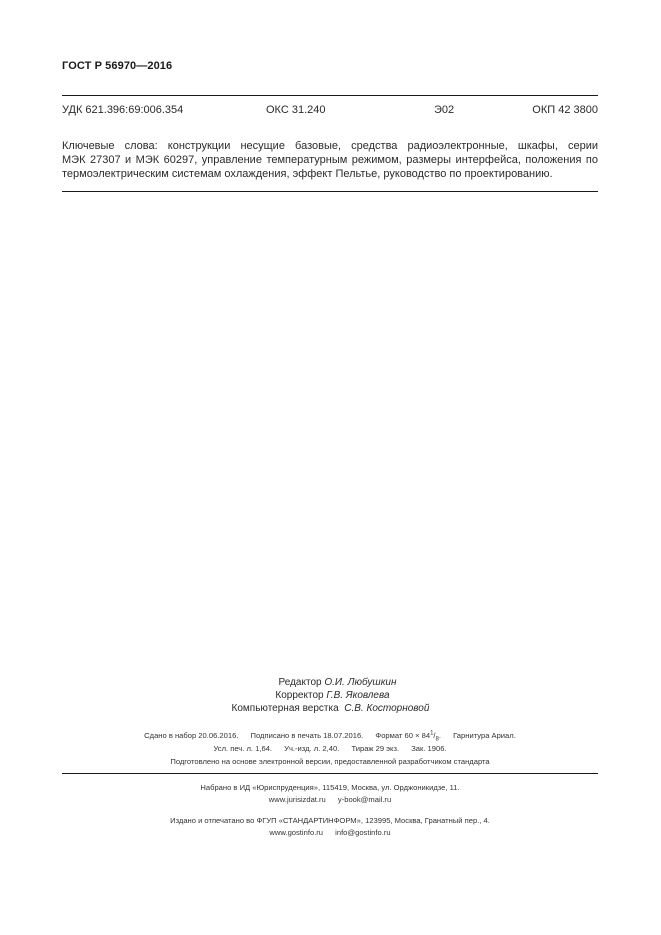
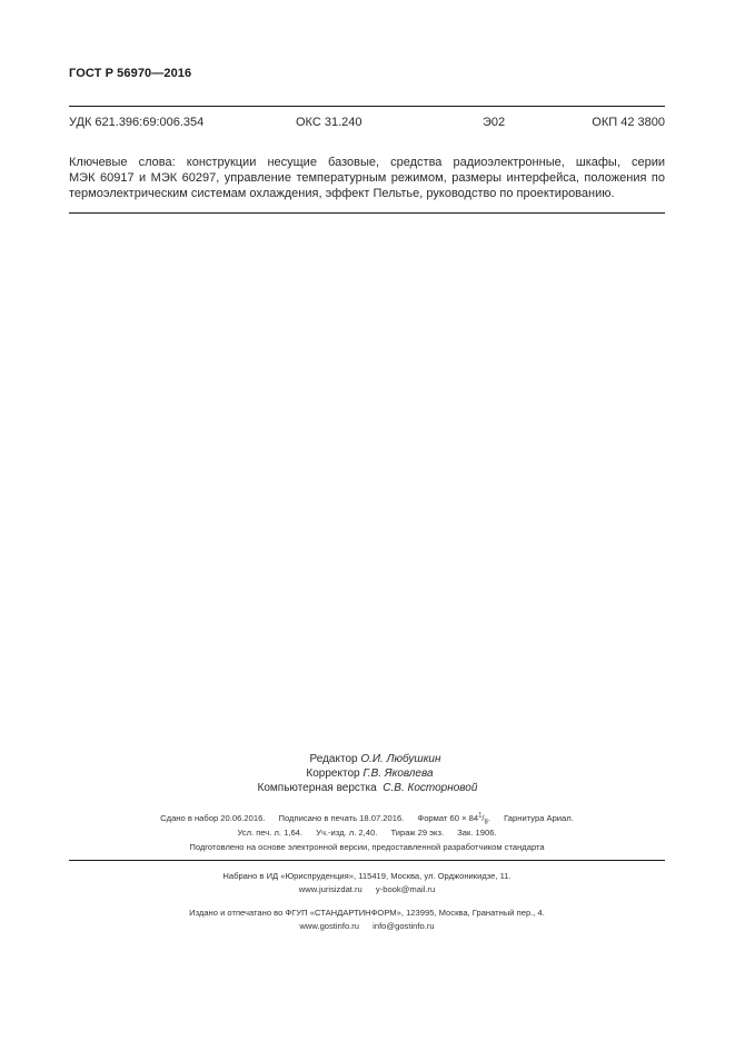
  ГОСТ Р 56970—2016
  УДК 621.396:69:006.354
  ОКС 31.240
  Э02
  ОКП 42 3800
  Ключевые слова: конструкции несущие базовые, средства радиоэлектронные, шкафы, серии
- МЭК 27307 и МЭК 60297, управление температурным режимом, размеры интерфейса, положения по
+ МЭК 60917 и МЭК 60297, управление температурным режимом, размеры интерфейса, положения по
  термоэлектрическим системам охлаждения, эффект Пельтье, руководство по проектированию.
  Редактор О.И. Любушкин
  Корректор Г.В. Яковлева
  Компьютерная верстка С.В. Косторновой
  Сдано в набор 20.06.2016. Подписано в печать 18.07.2016. Формат 60 × 84 / . Гарнитура Ариал.
  Усл. печ. л. 1,64. Уч.-изд. л. 2,40. Тираж 29 экз. Зак. 1906.
  Подготовлено на основе электронной версии, предоставленной разработчиком стандарта
  Набрано в ИД «Юриспруденция», 115419, Москва, ул. Орджоникидзе, 11.
  www.jurisizdat.ru y-book@mail.ru
  Издано и отпечатано во ФГУП «СТАНДАРТИНФОРМ», 123995, Москва, Гранатный пер., 4.
  www.gostinfo.ru info@gostinfo.ru
